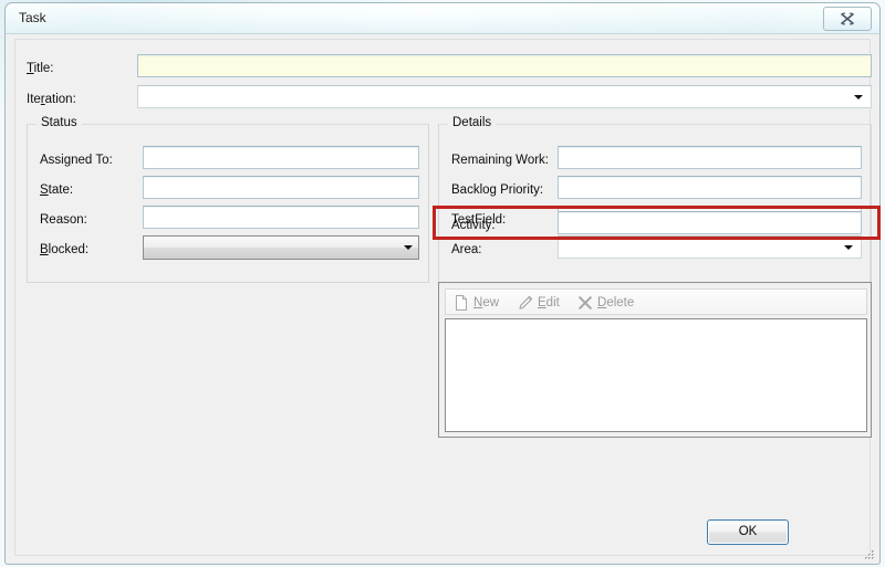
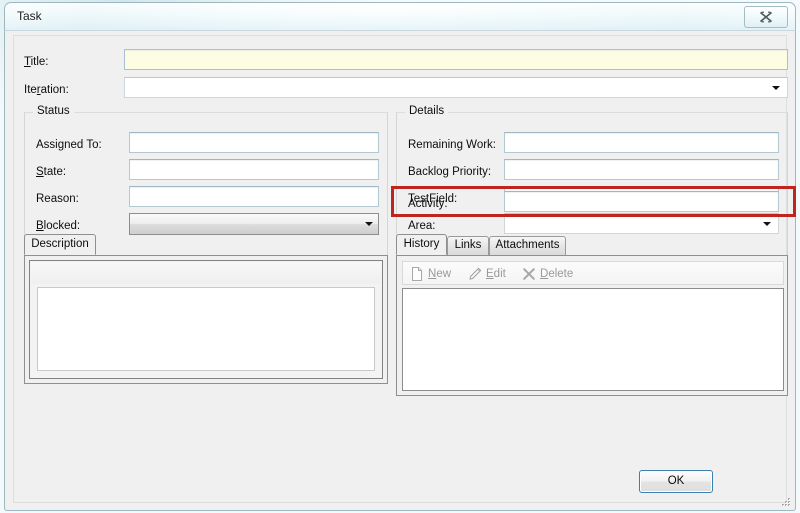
  Task
  Title:
  Iteration:
  Status
  Assigned To:
  State:
  Reason:
  Blocked:
  Details
  Remaining Work:
  Backlog Priority:
  TestField:
  Area:
  Activity:
+ Description
+ History
+ Links
+ Attachments
  New
  Edit
  Delete
  OK
